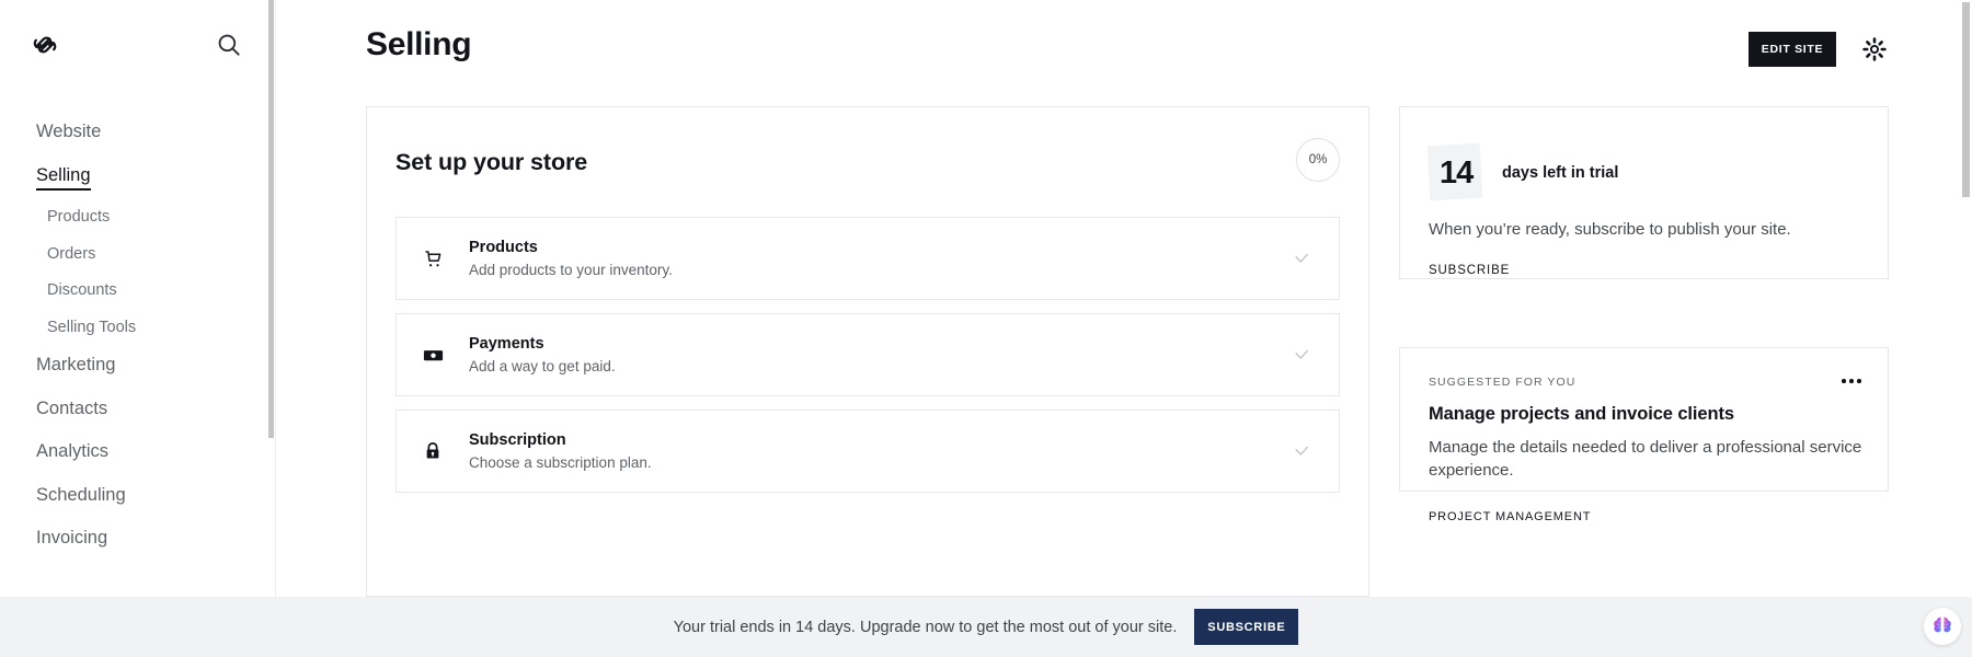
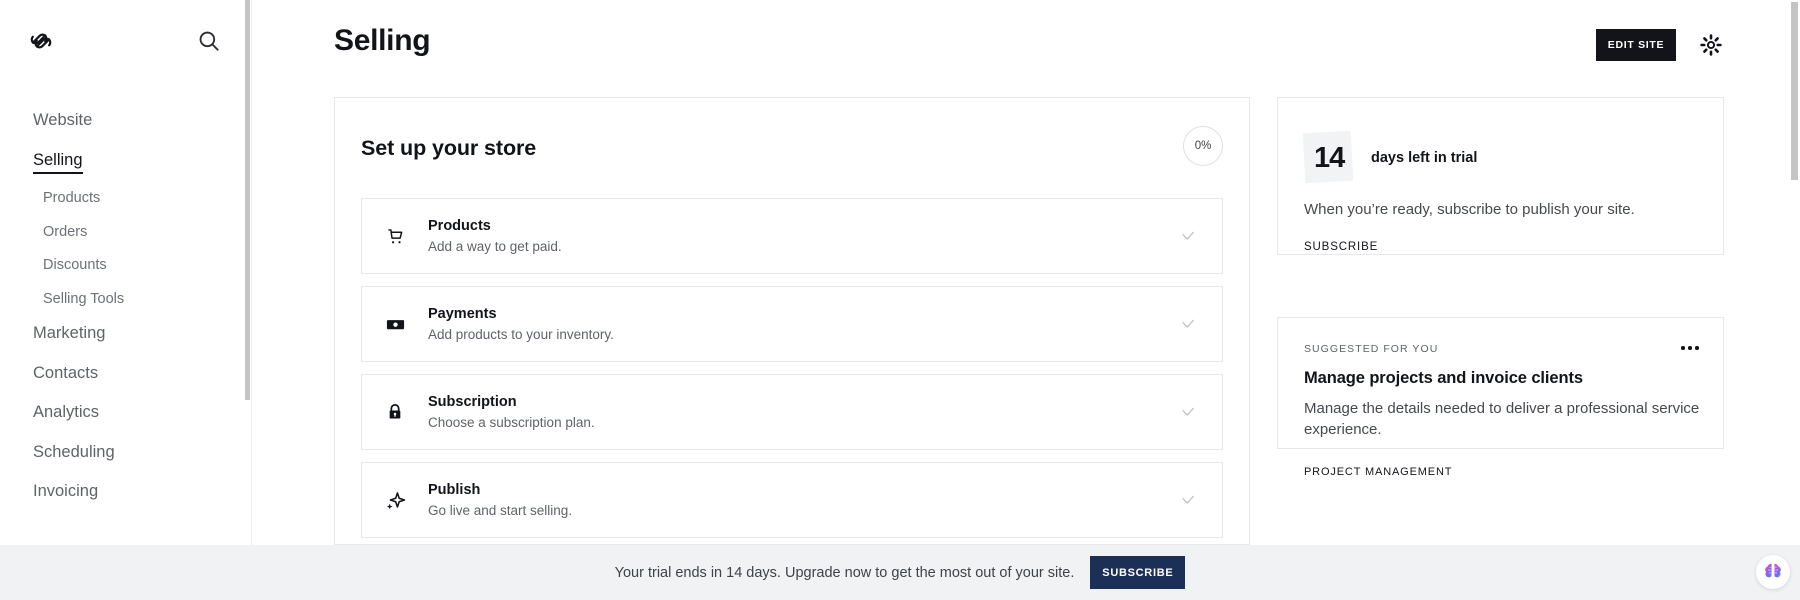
  Website
  Selling
  Products
  Orders
  Discounts
  Selling Tools
  Marketing
  Contacts
  Analytics
  Scheduling
  Invoicing
  Selling
  EDIT SITE
  Set up your store
  0%
  Products
- Add products to your inventory.
+ Add a way to get paid.
  Payments
- Add a way to get paid.
+ Add products to your inventory.
  Subscription
  Choose a subscription plan.
+ Publish
+ Go live and start selling.
  14
  days left in trial
  When you’re ready, subscribe to publish your site.
  SUBSCRIBE
  SUGGESTED FOR YOU
  Manage projects and invoice clients
  Manage the details needed to deliver a professional service experience.
  PROJECT MANAGEMENT
  Your trial ends in 14 days. Upgrade now to get the most out of your site.
  SUBSCRIBE
